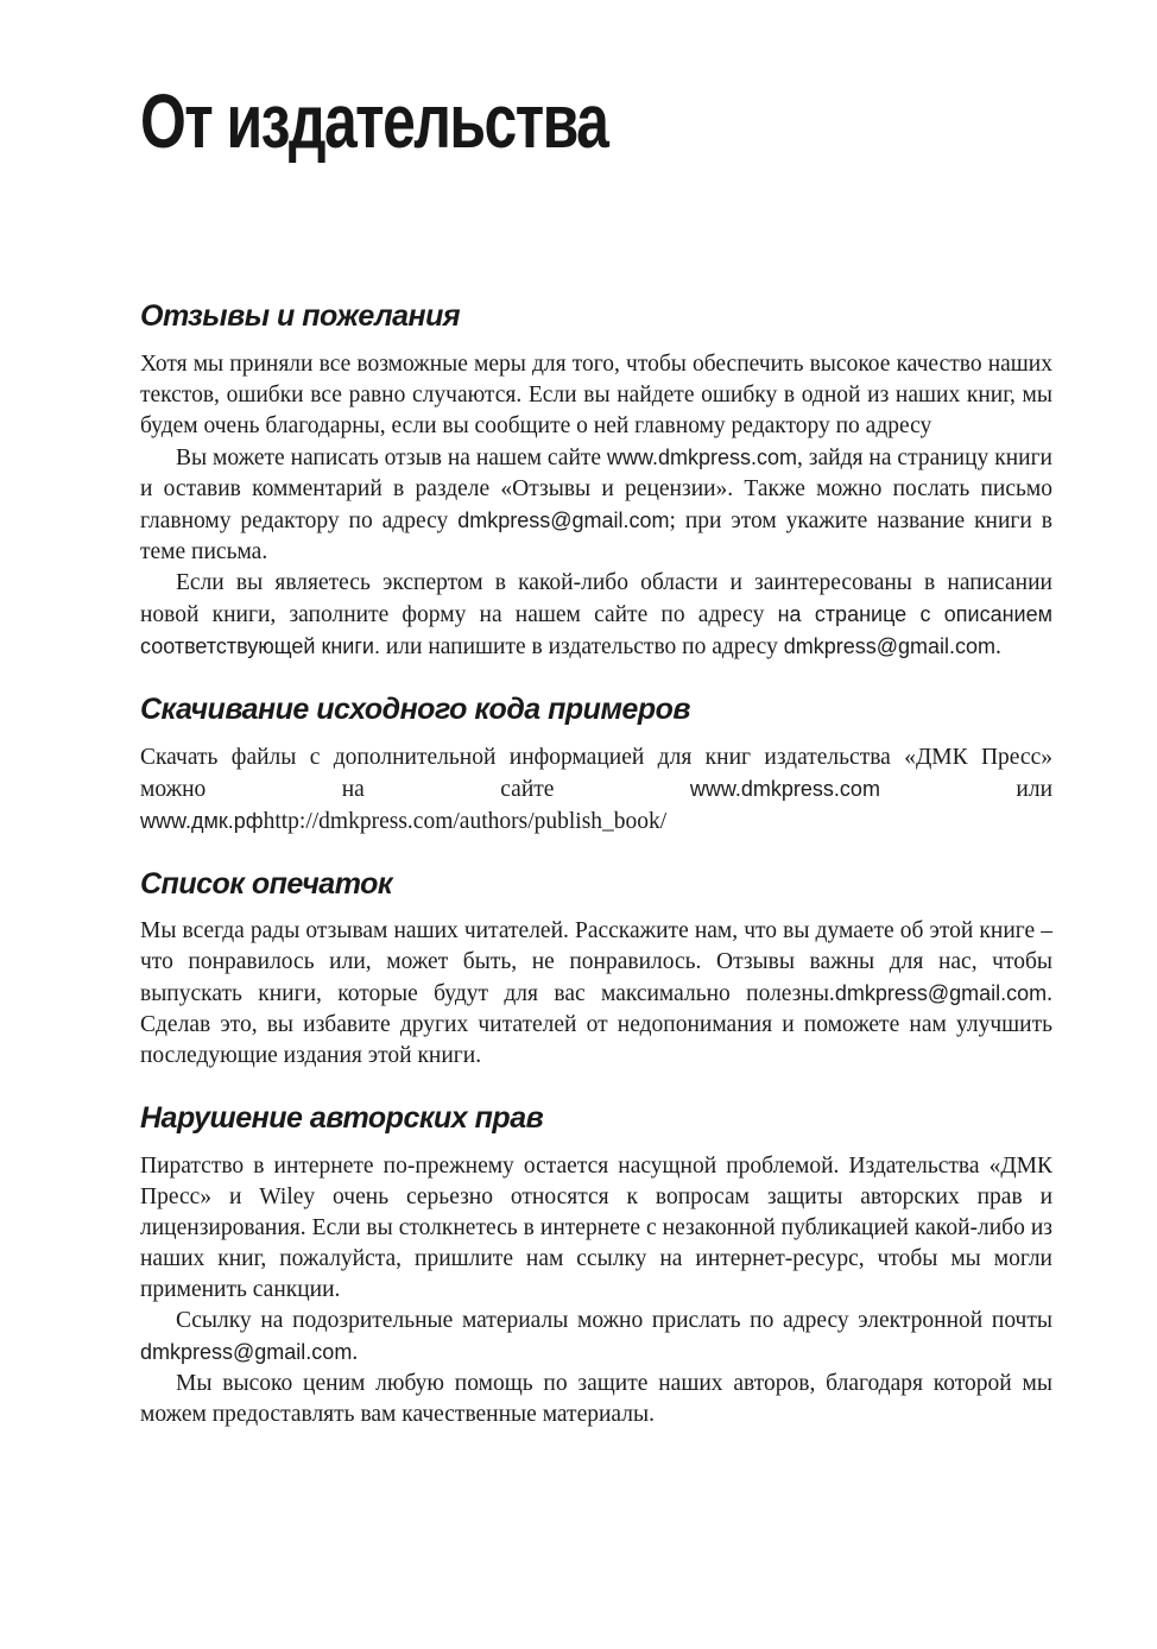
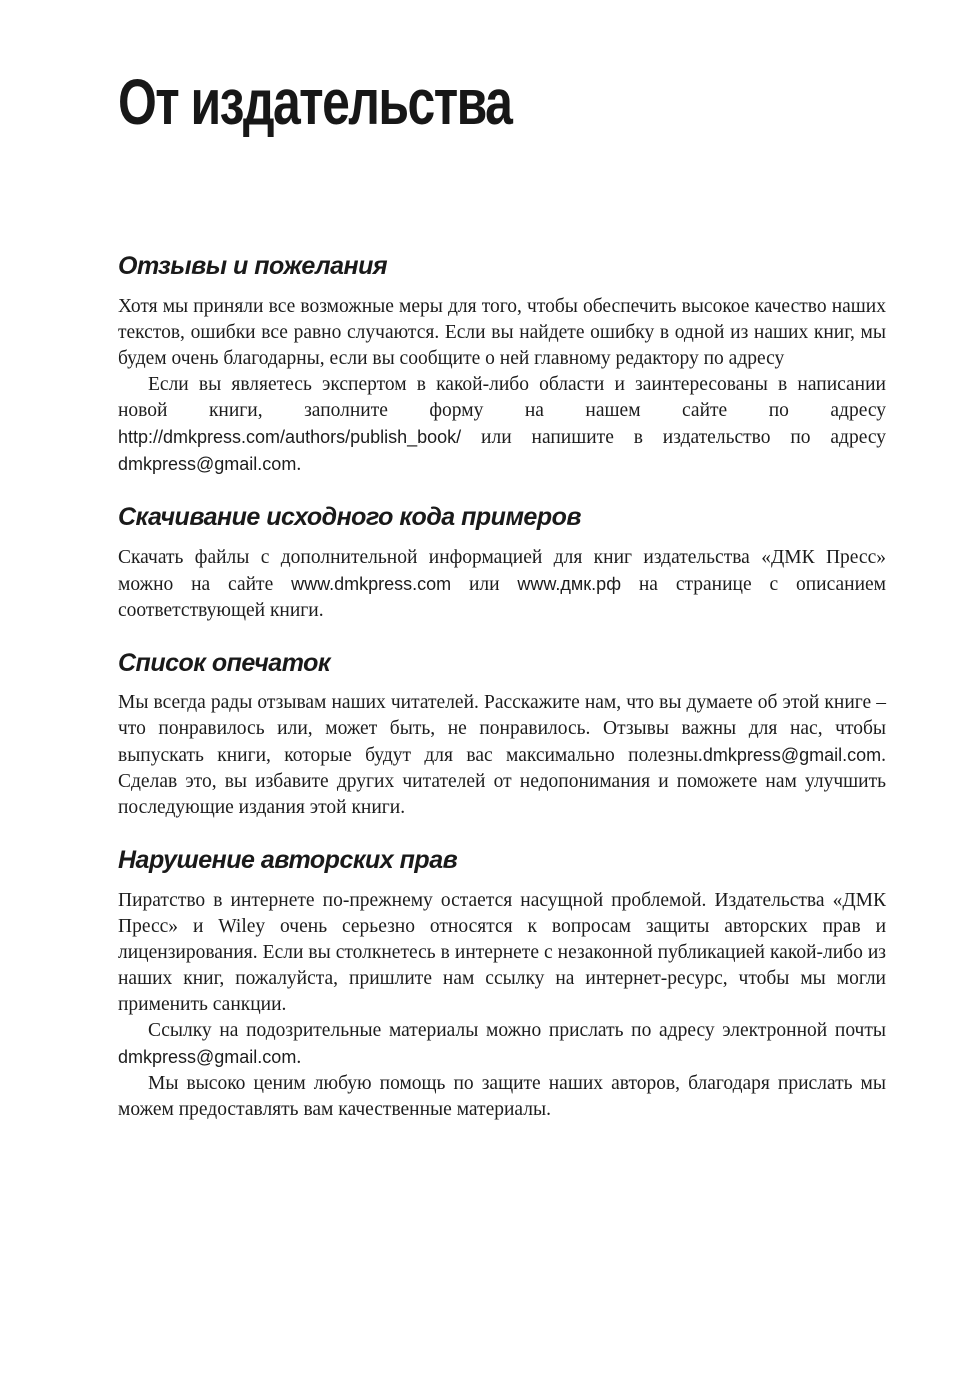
  От издательства
  Отзывы и пожелания
  Хотя мы приняли все возможные меры для того, чтобы обеспечить высокое качество наших текстов, ошибки все равно случаются. Если вы найдете ошибку в одной из наших книг, мы будем очень благодарны, если вы сообщите о ней главному редактору по адресу
- Вы можете написать отзыв на нашем сайте www.dmkpress.com, зайдя на страницу книги и оставив комментарий в разделе «Отзывы и рецензии». Также можно послать письмо главному редактору по адресу dmkpress@gmail.com; при этом укажите название книги в теме письма.
- Если вы являетесь экспертом в какой-либо области и заинтересованы в написании новой книги, заполните форму на нашем сайте по адресу на странице с описанием соответствующей книги. или напишите в издательство по адресу dmkpress@gmail.com.
+ Если вы являетесь экспертом в какой-либо области и заинтересованы в написании новой книги, заполните форму на нашем сайте по адресу http://dmkpress.com/authors/publish_book/ или напишите в издательство по адресу dmkpress@gmail.com.
  Скачивание исходного кода примеров
- Скачать файлы с дополнительной информацией для книг издательства «ДМК Пресс» можно на сайте www.dmkpress.com или www.дмк.рфhttp://dmkpress.com/authors/publish_book/
+ Скачать файлы с дополнительной информацией для книг издательства «ДМК Пресс» можно на сайте www.dmkpress.com или www.дмк.рф на странице с описанием соответствующей книги.
  Список опечаток
  Мы всегда рады отзывам наших читателей. Расскажите нам, что вы думаете об этой книге – что понравилось или, может быть, не понравилось. Отзывы важны для нас, чтобы выпускать книги, которые будут для вас максимально полезны.dmkpress@gmail.com. Сделав это, вы избавите других читателей от недопонимания и поможете нам улучшить последующие издания этой книги.
  Нарушение авторских прав
  Пиратство в интернете по-прежнему остается насущной проблемой. Издательства «ДМК Пресс» и Wiley очень серьезно относятся к вопросам защиты авторских прав и лицензирования. Если вы столкнетесь в интернете с незаконной публикацией какой-либо из наших книг, пожалуйста, пришлите нам ссылку на интернет-ресурс, чтобы мы могли применить санкции.
  Ссылку на подозрительные материалы можно прислать по адресу электронной почты dmkpress@gmail.com.
- Мы высоко ценим любую помощь по защите наших авторов, благодаря которой мы можем предоставлять вам качественные материалы.
+ Мы высоко ценим любую помощь по защите наших авторов, благодаря прислать мы можем предоставлять вам качественные материалы.
